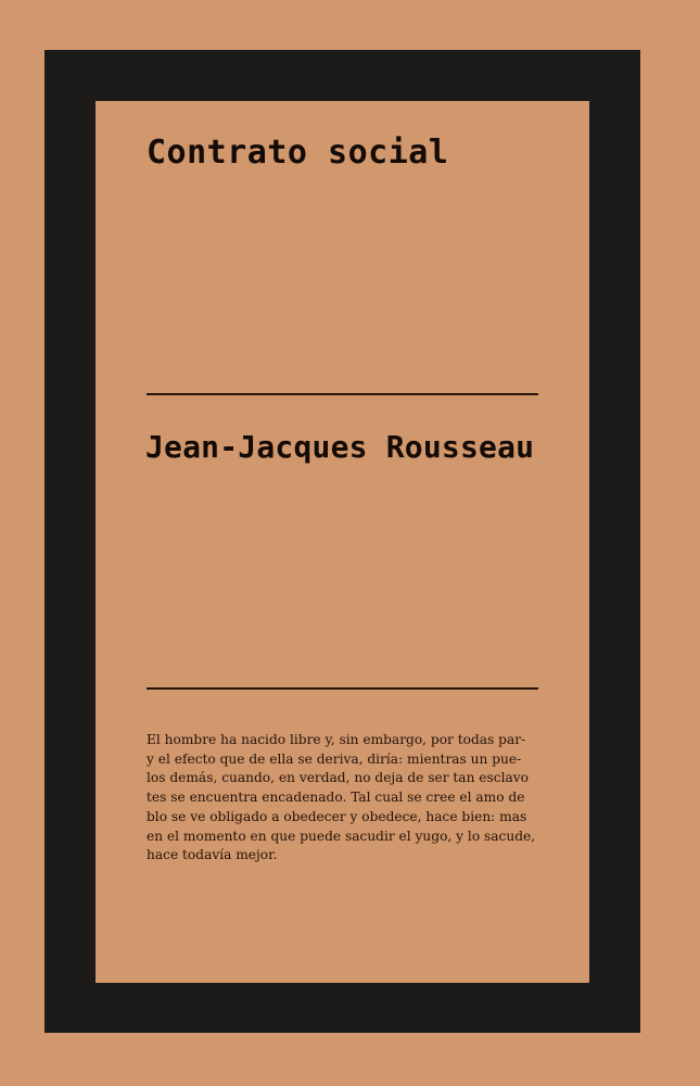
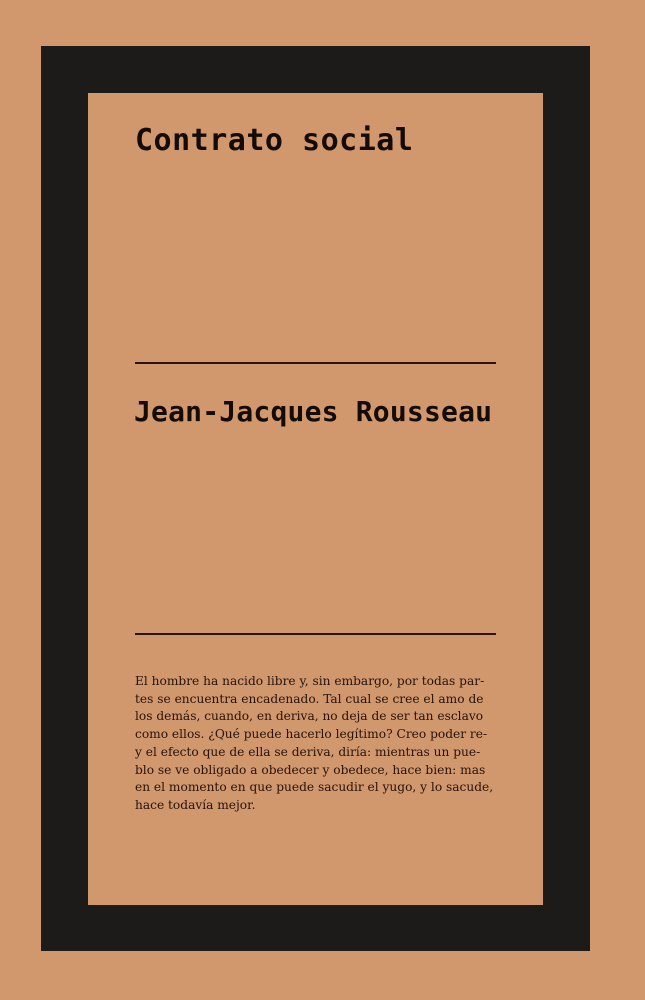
  Contrato social
  Jean-Jacques Rousseau
  El hombre ha nacido libre y, sin embargo, por todas par-
- y el efecto que de ella se deriva, diría: mientras un pue-
+ tes se encuentra encadenado. Tal cual se cree el amo de
- los demás, cuando, en verdad, no deja de ser tan esclavo
+ los demás, cuando, en deriva, no deja de ser tan esclavo
+ como ellos. ¿Qué puede hacerlo legítimo? Creo poder re-
- tes se encuentra encadenado. Tal cual se cree el amo de
+ y el efecto que de ella se deriva, diría: mientras un pue-
  blo se ve obligado a obedecer y obedece, hace bien: mas
  en el momento en que puede sacudir el yugo, y lo sacude,
  hace todavía mejor.
